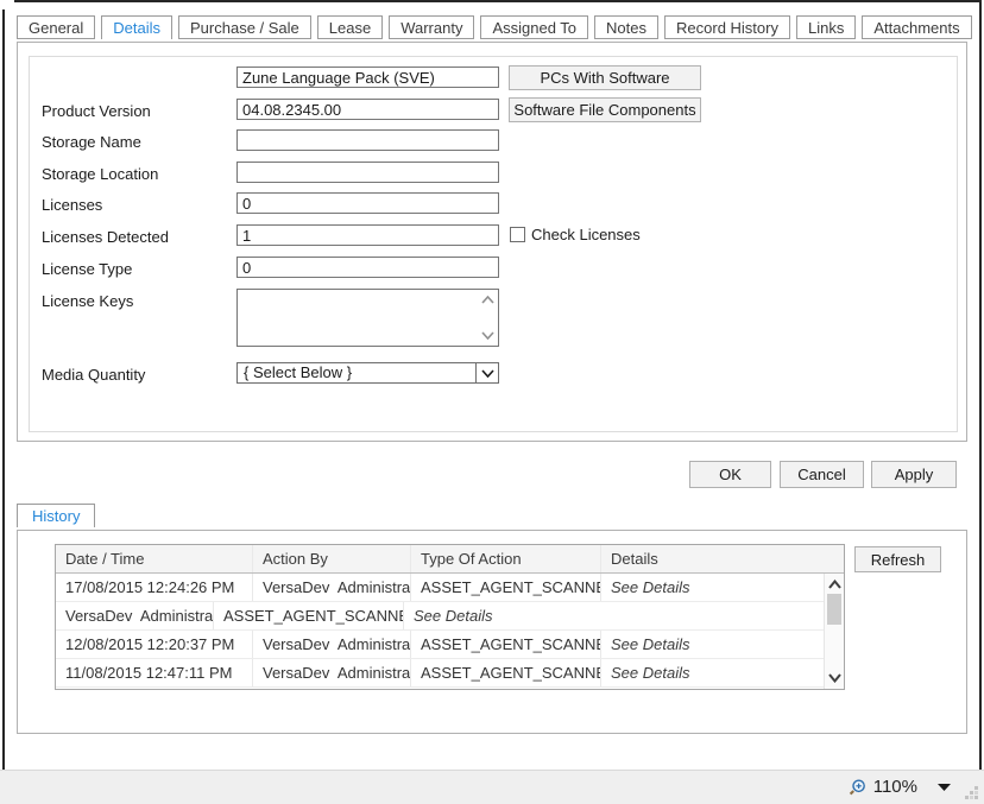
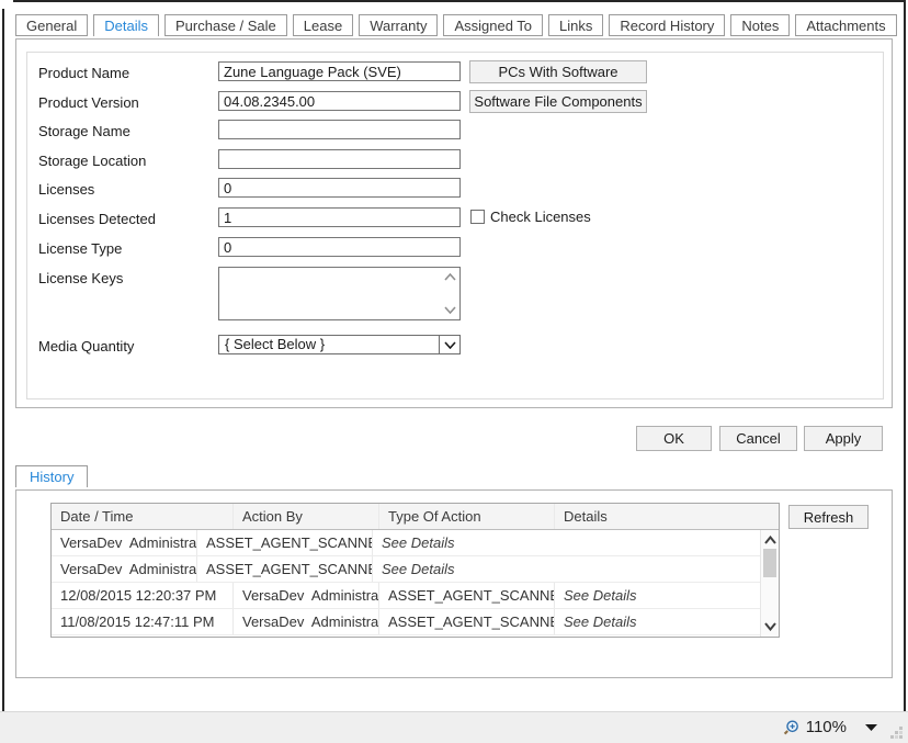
  General
  Details
  Purchase / Sale
  Lease
  Warranty
  Assigned To
- Notes
+ Links
  Record History
- Links
+ Notes
  Attachments
+ Product Name
  Zune Language Pack (SVE)
  Product Version
  04.08.2345.00
  Storage Name
  Storage Location
  Licenses
  0
  Licenses Detected
  1
  License Type
  0
  License Keys
  Media Quantity
  { Select Below }
  PCs With Software
  Software File Components
  Check Licenses
  OK
  Cancel
  Apply
  History
  Date / Time
  Action By
  Type Of Action
  Details
- 17/08/2015 12:24:26 PM
  VersaDev Administra
  ASSET_AGENT_SCANNE
  See Details
  VersaDev Administra
  ASSET_AGENT_SCANNE
  See Details
  12/08/2015 12:20:37 PM
  VersaDev Administra
  ASSET_AGENT_SCANNE
  See Details
  11/08/2015 12:47:11 PM
  VersaDev Administra
  ASSET_AGENT_SCANNE
  See Details
  Refresh
  110%
